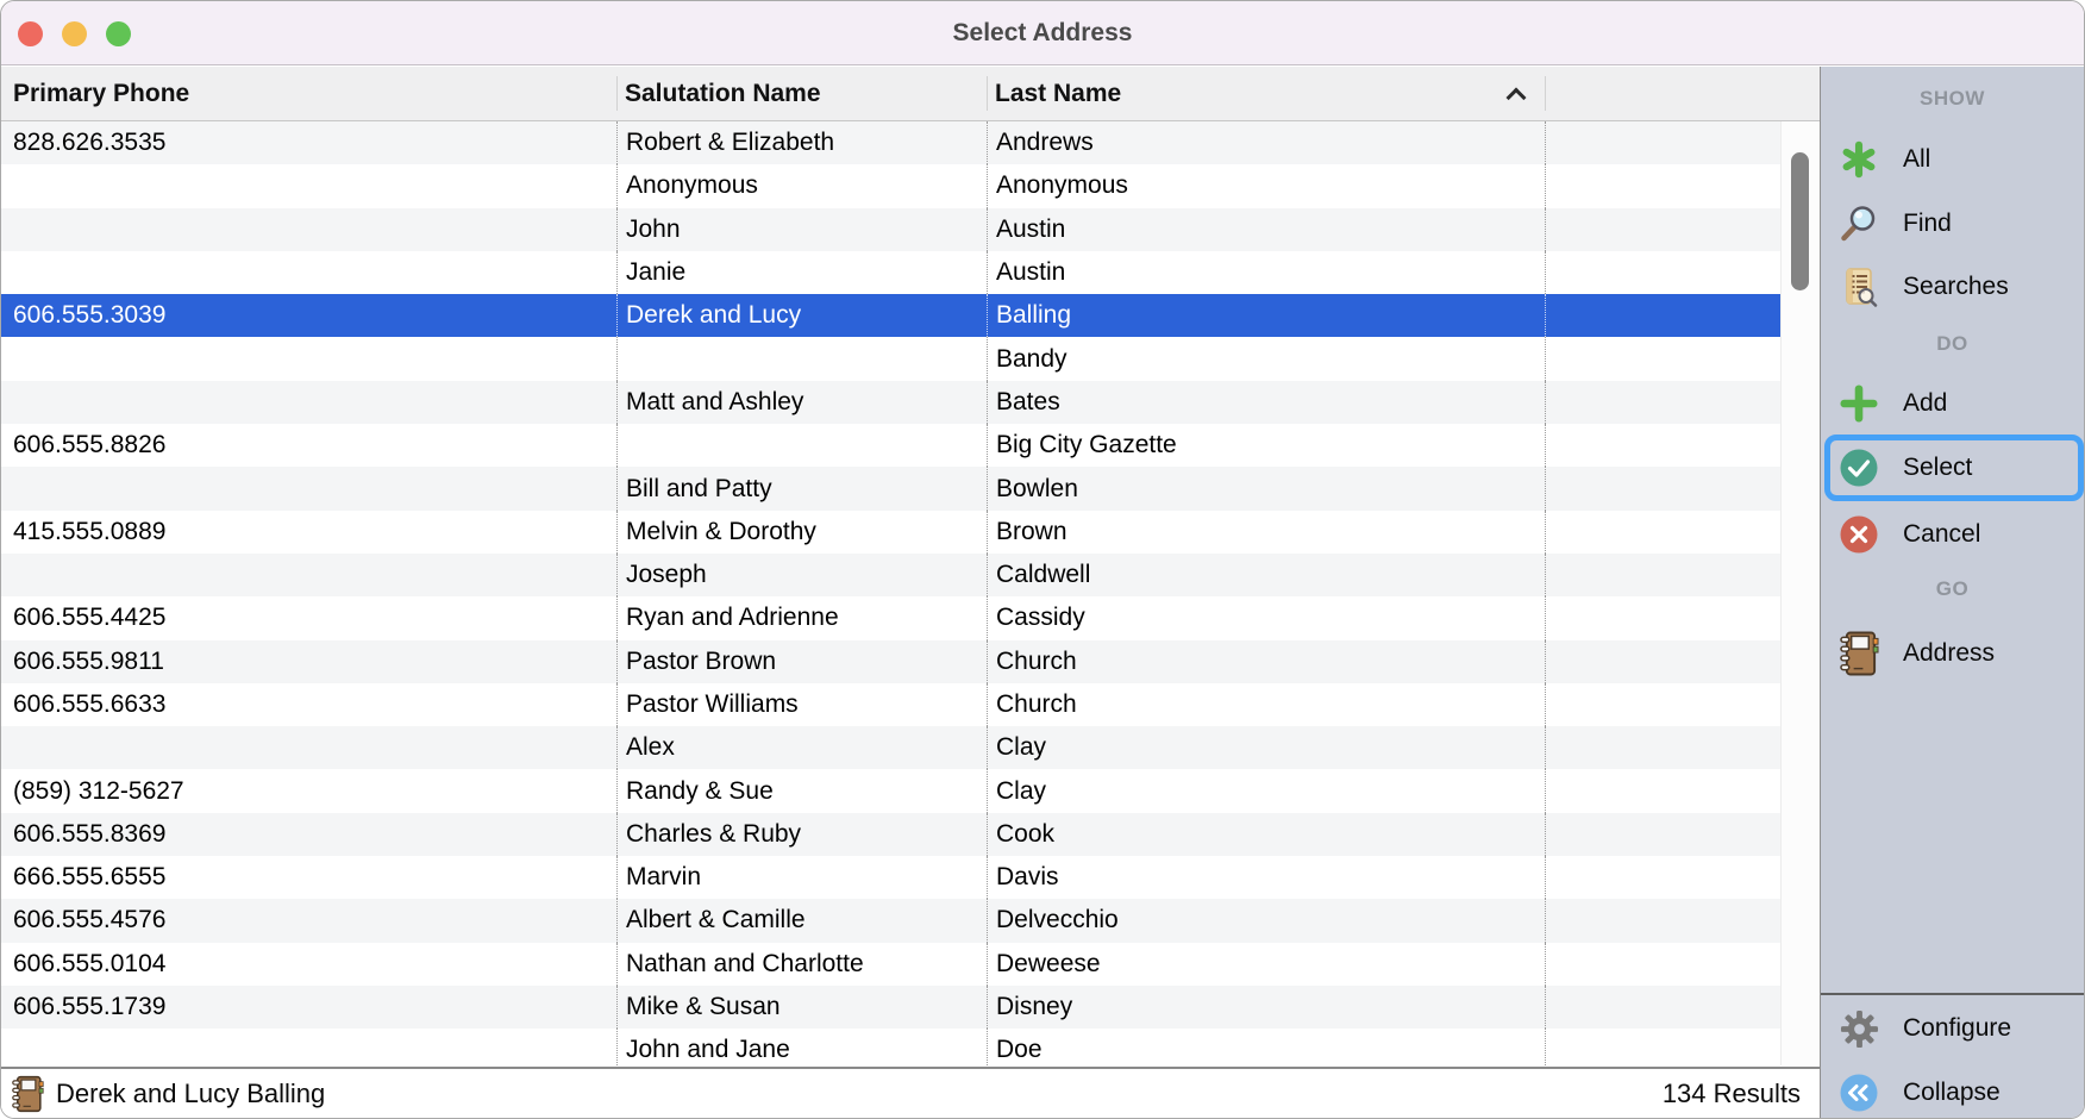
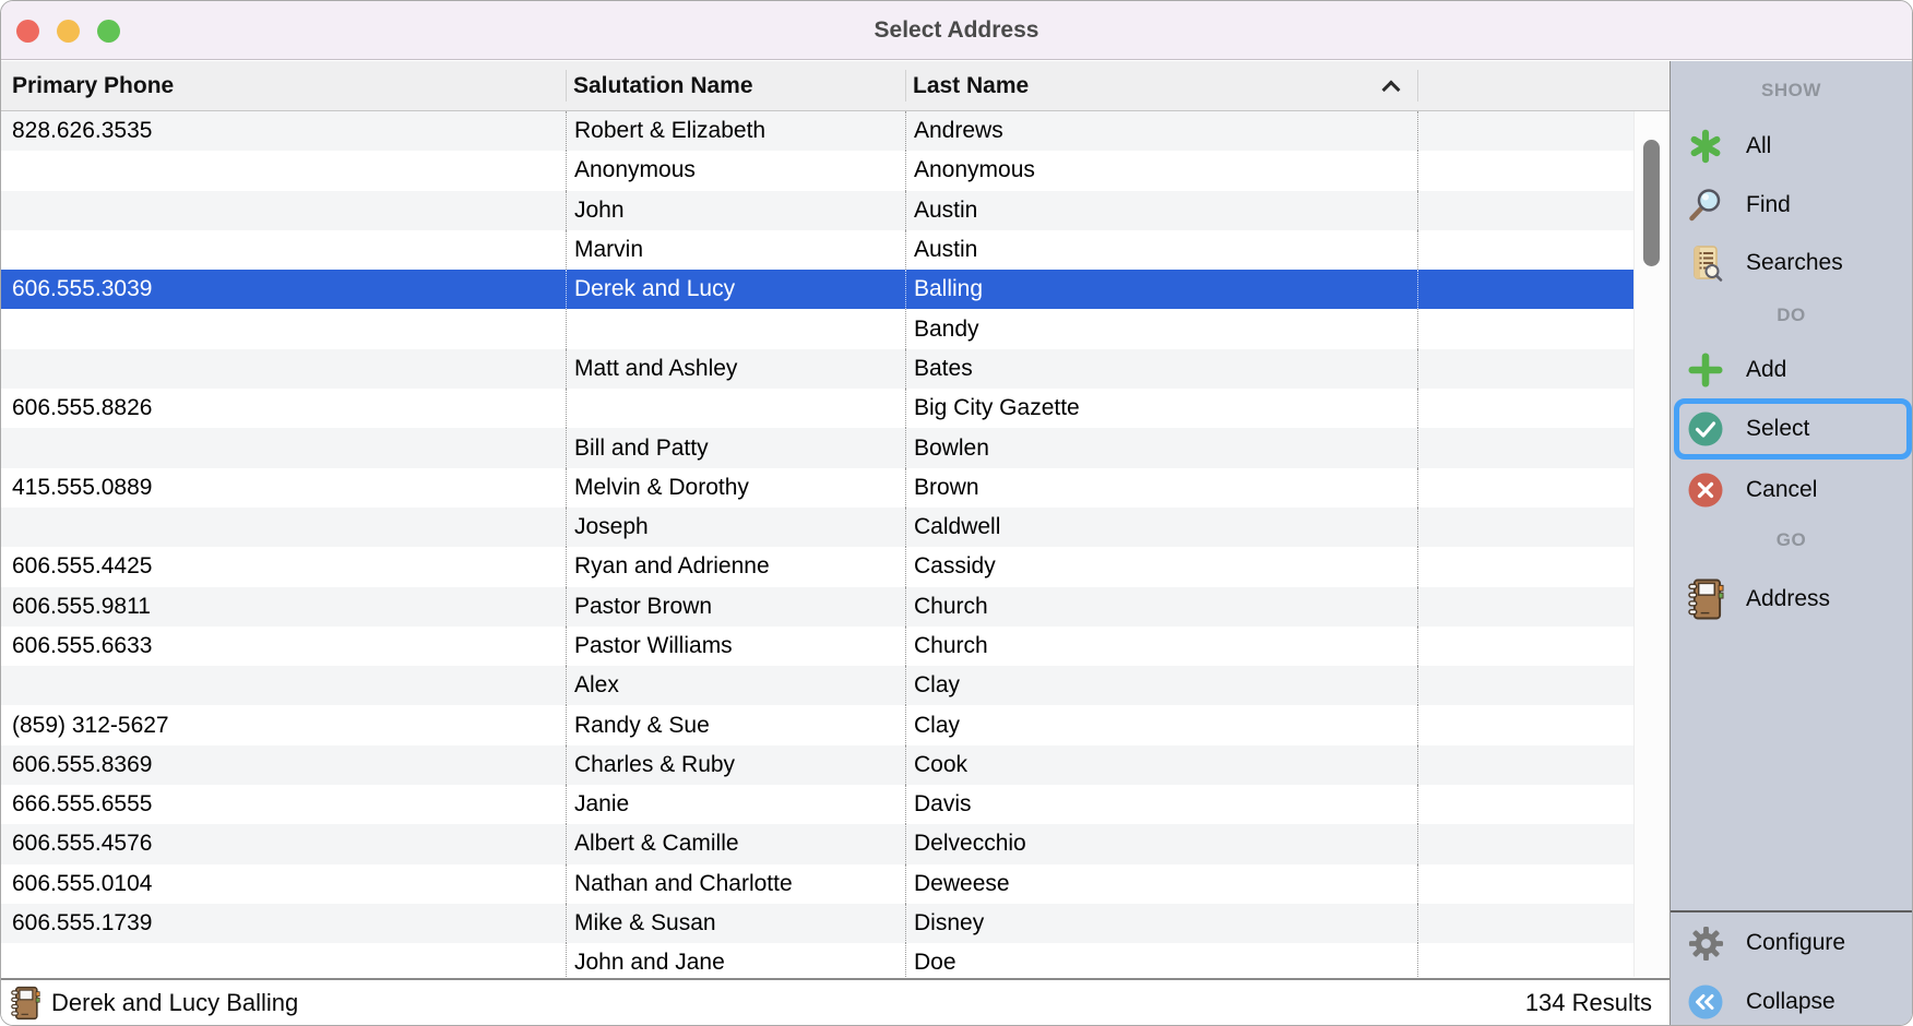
  Select Address
  Primary Phone
  Salutation Name
  Last Name
  828.626.3535
  Robert & Elizabeth
  Andrews
  Anonymous
  Anonymous
  John
  Austin
- Janie
+ Marvin
  Austin
  606.555.3039
  Derek and Lucy
  Balling
  Bandy
  Matt and Ashley
  Bates
  606.555.8826
  Big City Gazette
  Bill and Patty
  Bowlen
  415.555.0889
  Melvin & Dorothy
  Brown
  Joseph
  Caldwell
  606.555.4425
  Ryan and Adrienne
  Cassidy
  606.555.9811
  Pastor Brown
  Church
  606.555.6633
  Pastor Williams
  Church
  Alex
  Clay
  (859) 312-5627
  Randy & Sue
  Clay
  606.555.8369
  Charles & Ruby
  Cook
  666.555.6555
- Marvin
+ Janie
  Davis
  606.555.4576
  Albert & Camille
  Delvecchio
  606.555.0104
  Nathan and Charlotte
  Deweese
  606.555.1739
  Mike & Susan
  Disney
  John and Jane
  Doe
  Derek and Lucy Balling
  134 Results
  SHOW
  All
  Find
  Searches
  DO
  Add
  Select
  Cancel
  GO
  Address
  Configure
  Collapse
